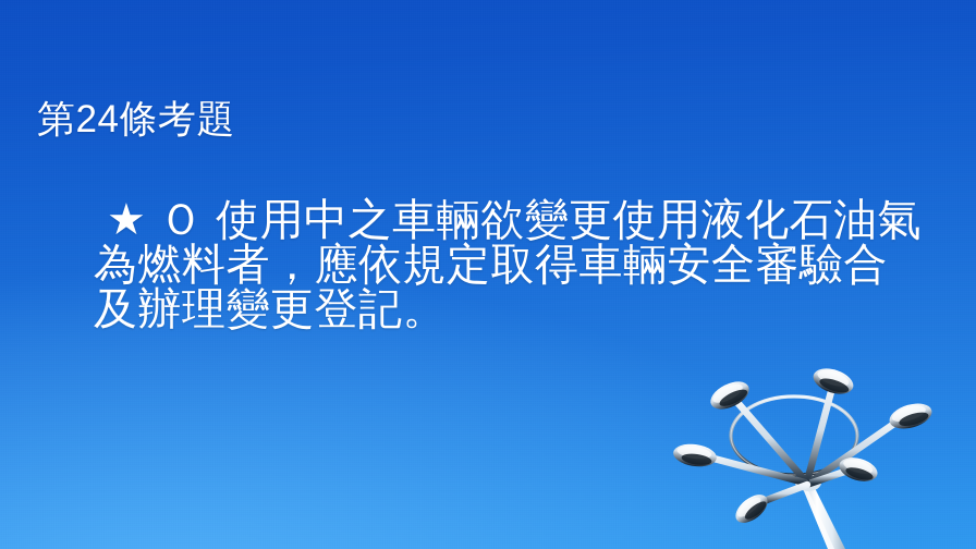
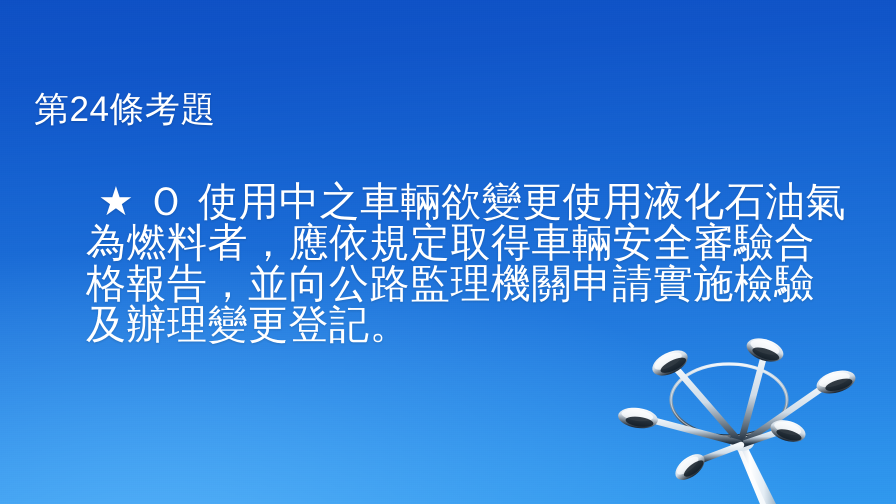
  第24條考題
  ★ Ｏ 使用中之車輛欲變更使用液化石油氣
  為燃料者，應依規定取得車輛安全審驗合
+ 格報告，並向公路監理機關申請實施檢驗
  及辦理變更登記。
